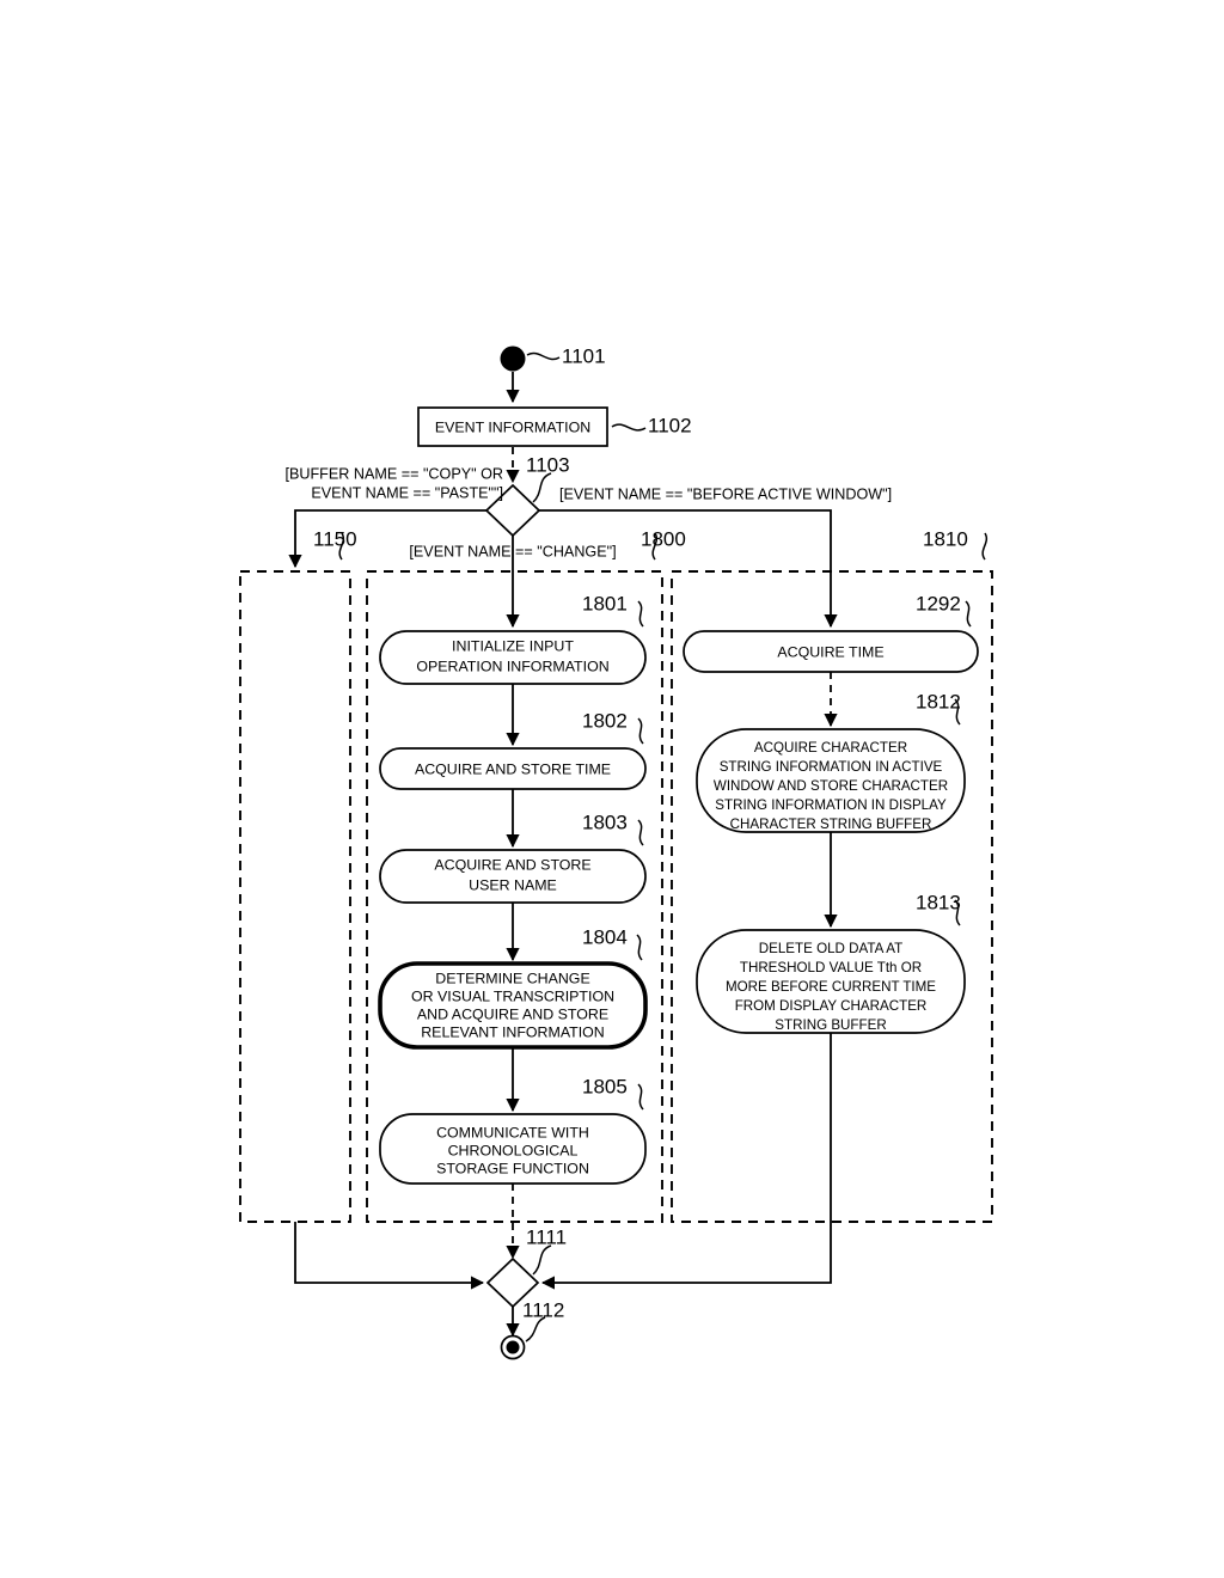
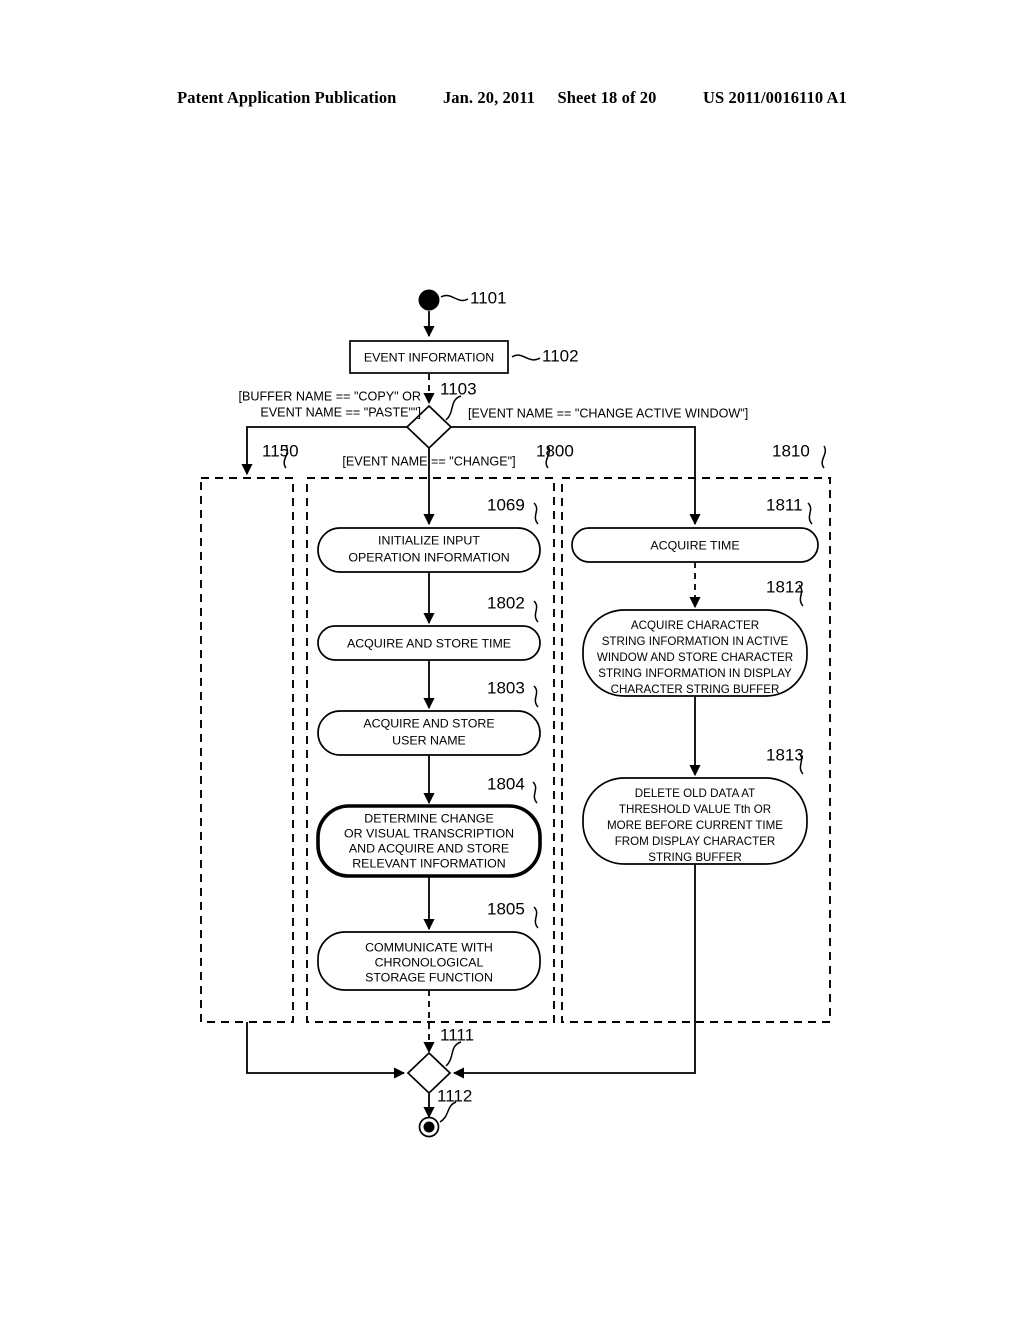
+ Patent Application Publication Jan. 20, 2011 Sheet 18 of 20 US 2011/0016110 A1
  1101
  EVENT INFORMATION
  1102
  1103
  [BUFFER NAME == "COPY" OR
  EVENT NAME == "PASTE""]
- [EVENT NAME == "BEFORE ACTIVE WINDOW"]
+ [EVENT NAME == "CHANGE ACTIVE WINDOW"]
  [EVENT NAME == "CHANGE"]
  1150
  1800
  1810
  INITIALIZE INPUT
  OPERATION INFORMATION
- 1801
+ 1069
  ACQUIRE AND STORE TIME
  1802
  ACQUIRE AND STORE
  USER NAME
  1803
  DETERMINE CHANGE
  OR VISUAL TRANSCRIPTION
  AND ACQUIRE AND STORE
  RELEVANT INFORMATION
  1804
  COMMUNICATE WITH
  CHRONOLOGICAL
  STORAGE FUNCTION
  1805
  ACQUIRE TIME
- 1292
+ 1811
  ACQUIRE CHARACTER
  STRING INFORMATION IN ACTIVE
  WINDOW AND STORE CHARACTER
  STRING INFORMATION IN DISPLAY
  CHARACTER STRING BUFFER
  1812
  DELETE OLD DATA AT
  THRESHOLD VALUE Tth OR
  MORE BEFORE CURRENT TIME
  FROM DISPLAY CHARACTER
  STRING BUFFER
  1813
  1111
  1112
